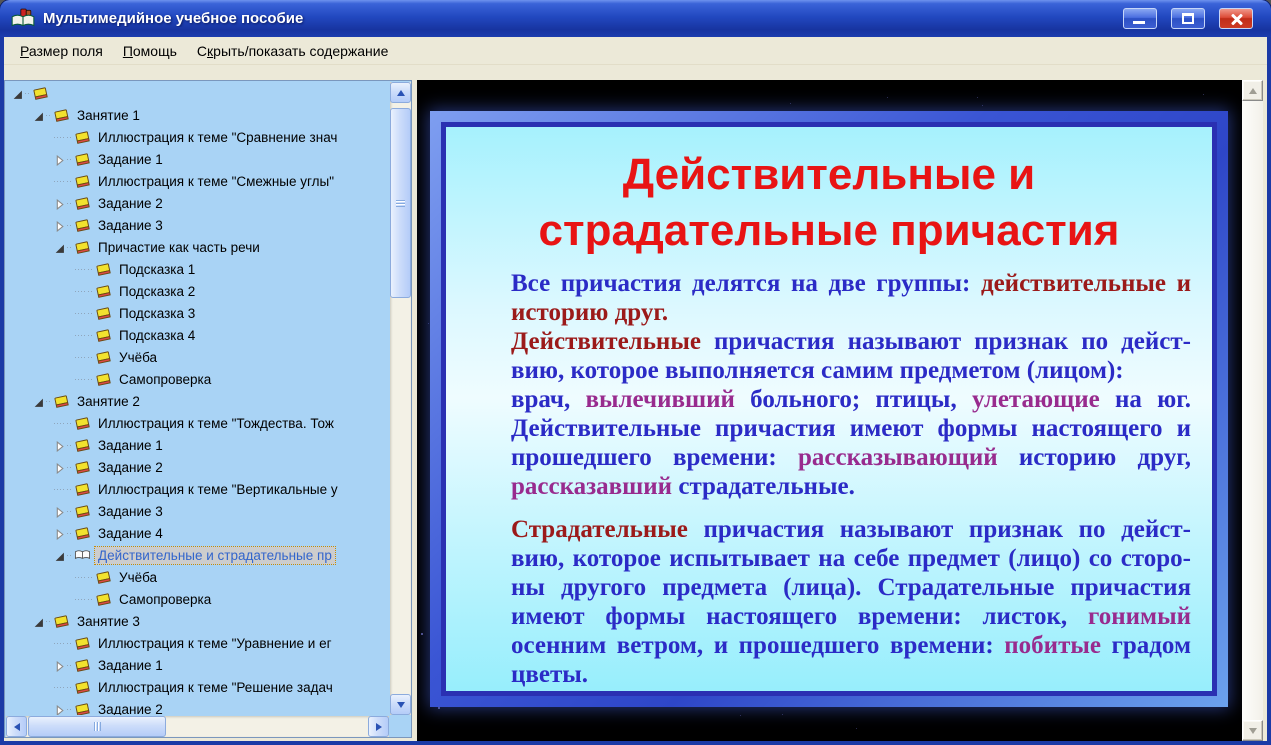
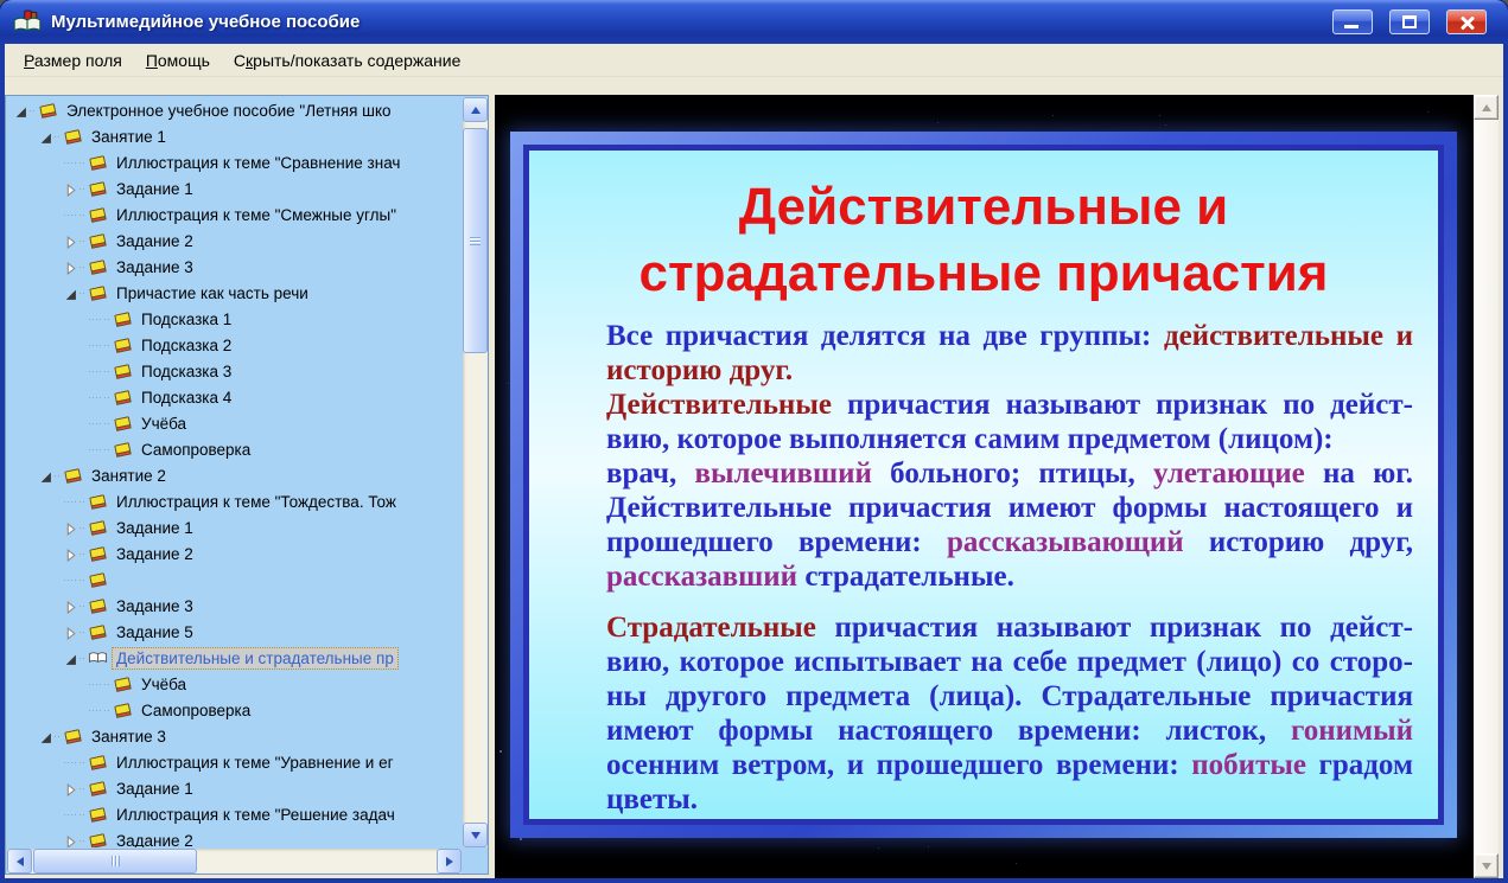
  Мультимедийное учебное пособие
  Размер поля
  Помощь
  Скрыть/показать содержание
+ Электронное учебное пособие "Летняя шко
  Занятие 1
  Иллюстрация к теме "Сравнение знач
  Задание 1
  Иллюстрация к теме "Смежные углы"
  Задание 2
  Задание 3
  Причастие как часть речи
  Подсказка 1
  Подсказка 2
  Подсказка 3
  Подсказка 4
  Учёба
  Самопроверка
  Занятие 2
  Иллюстрация к теме "Тождества. Тож
  Задание 1
  Задание 2
- Иллюстрация к теме "Вертикальные у
  Задание 3
- Задание 4
+ Задание 5
  Действительные и страдательные пр
  Учёба
  Самопроверка
  Занятие 3
  Иллюстрация к теме "Уравнение и ег
  Задание 1
  Иллюстрация к теме "Решение задач
  Задание 2
  Действительные и
  страдательные причастия
  Все причастия делятся на две группы: действительные и
  историю друг.
  Действительные причастия называют признак по дейст-
  вию, которое выполняется самим предметом (лицом):
  врач, вылечивший больного; птицы, улетающие на юг.
  Действительные причастия имеют формы настоящего и
  прошедшего времени: рассказывающий историю друг,
  рассказавший страдательные.
  Страдательные причастия называют признак по дейст-
  вию, которое испытывает на себе предмет (лицо) со сторо-
  ны другого предмета (лица). Страдательные причастия
  имеют формы настоящего времени: листок, гонимый
  осенним ветром, и прошедшего времени: побитые градом
  цветы.
